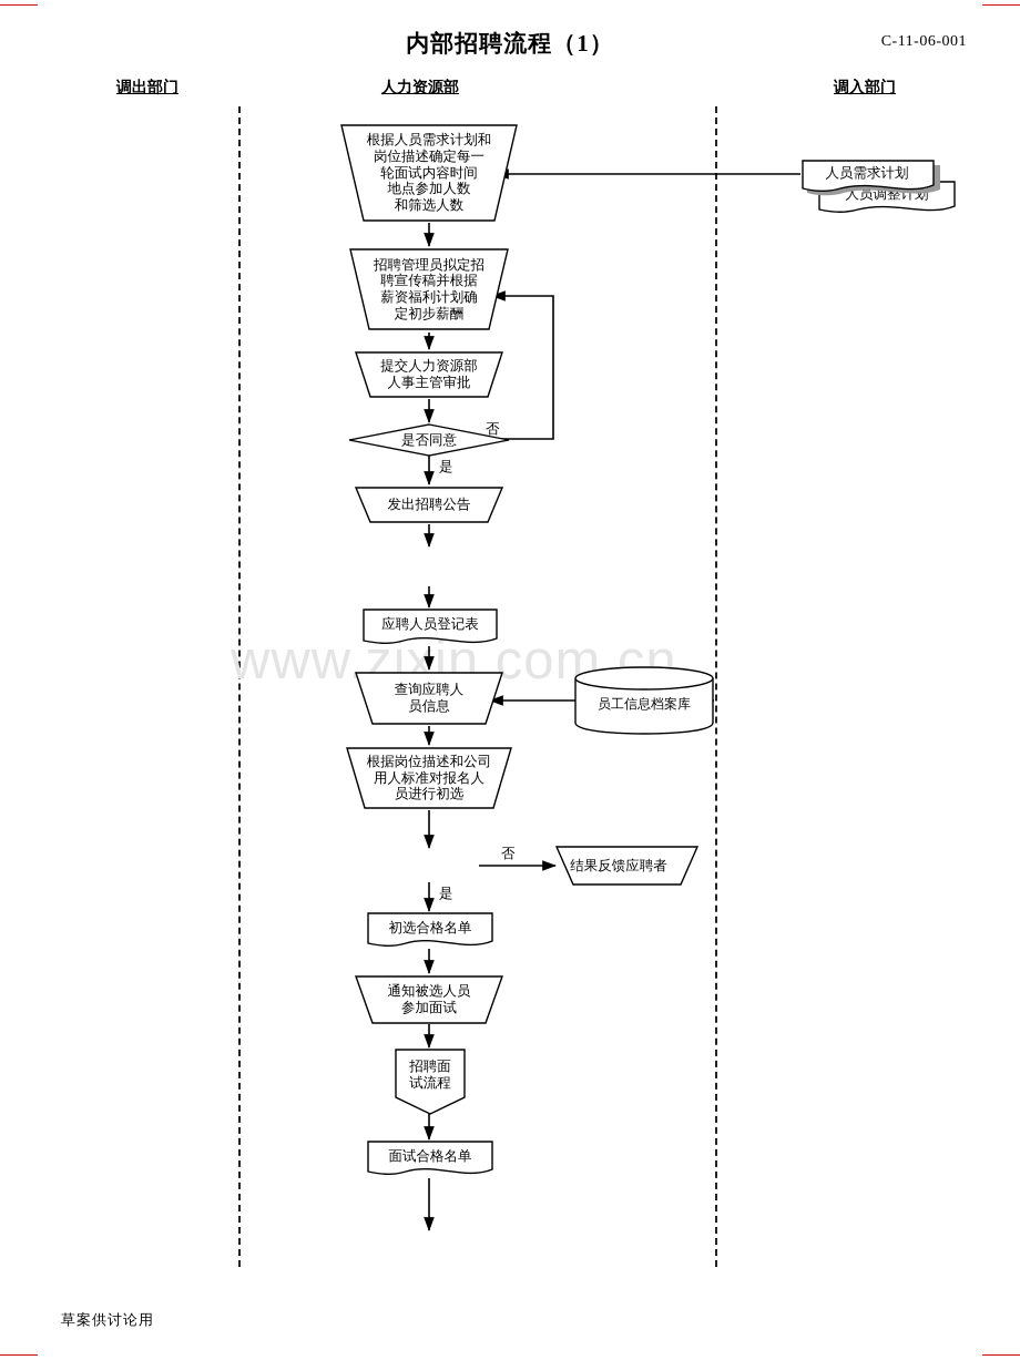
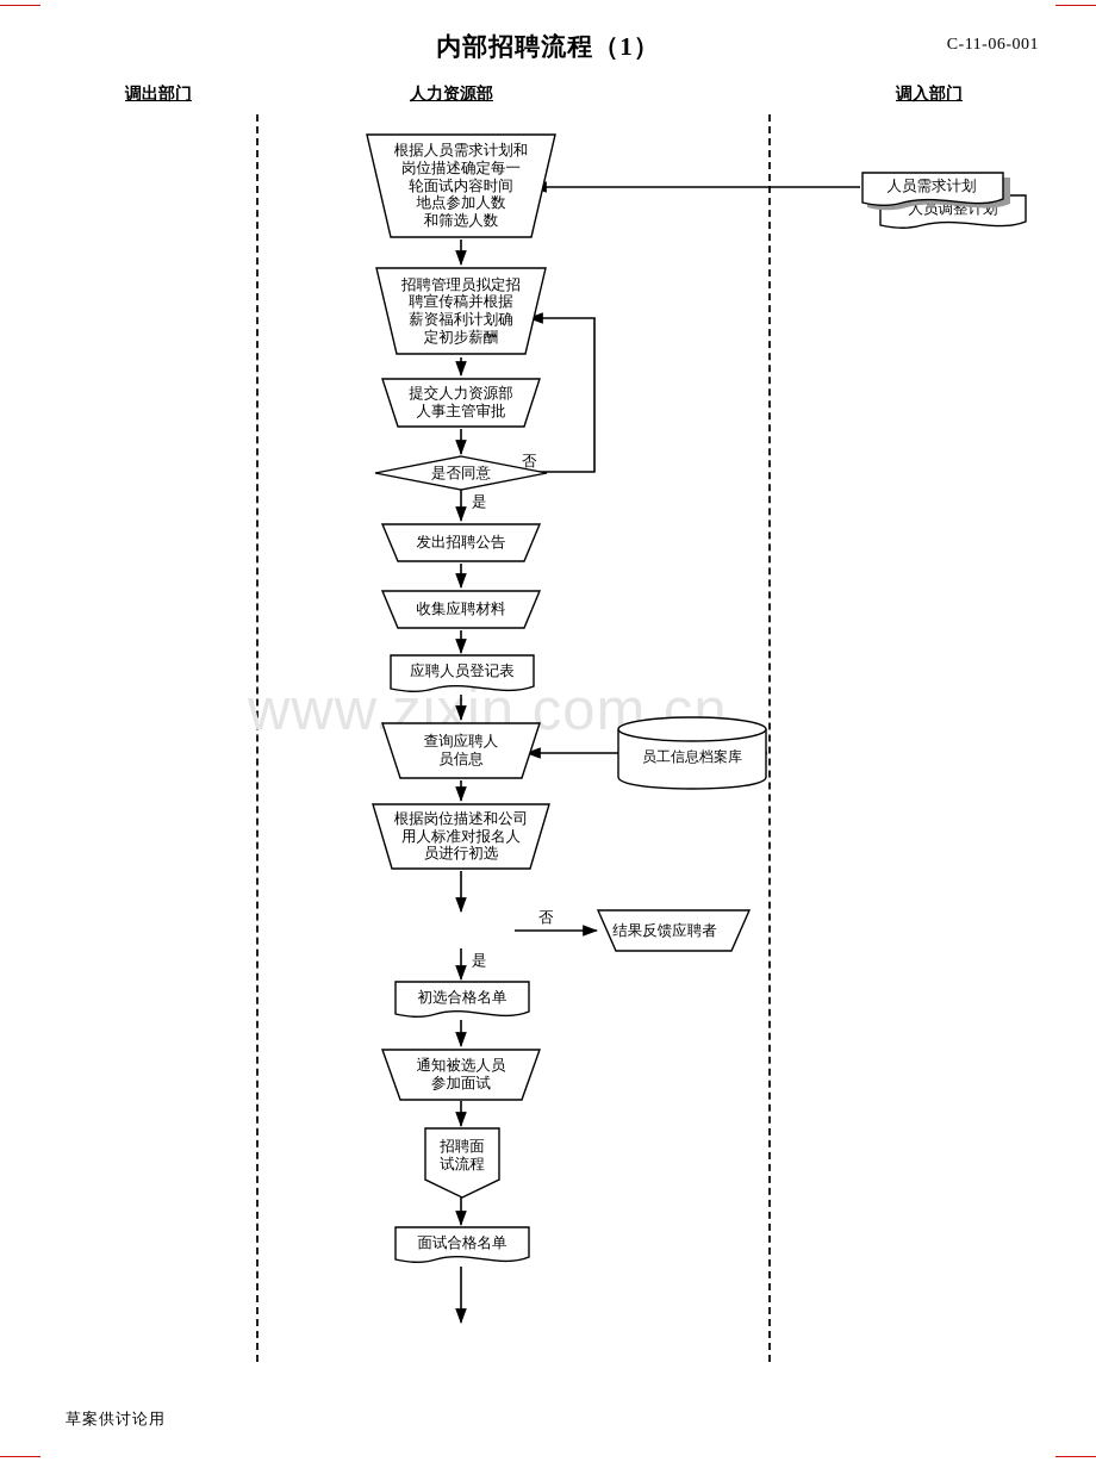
  内部招聘流程（1）
  C-11-06-001
  调出部门
  人力资源部
  调入部门
  www.zixin.com.cn
  根据人员需求计划和
  岗位描述确定每一
  轮面试内容时间
  地点参加人数
  和筛选人数
  招聘管理员拟定招
  聘宣传稿并根据
  薪资福利计划确
  定初步薪酬
  提交人力资源部
  人事主管审批
  是否同意
  发出招聘公告
+ 收集应聘材料
  应聘人员登记表
  查询应聘人
  员信息
  根据岗位描述和公司
  用人标准对报名人
  员进行初选
  初选合格名单
  通知被选人员
  参加面试
  招聘面
  试流程
  面试合格名单
  人员调整计划
  人员需求计划
  员工信息档案库
  结果反馈应聘者
  否
  是
  否
  是
  草案供讨论用
